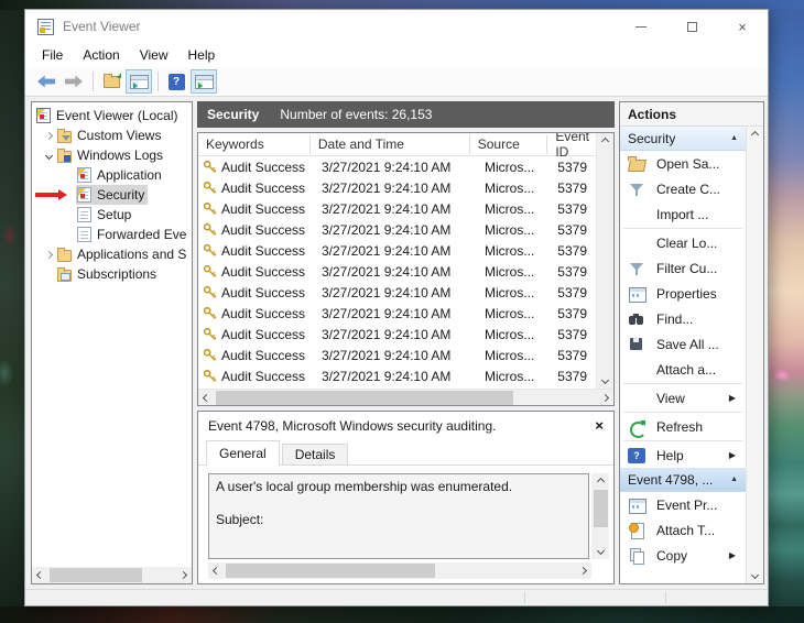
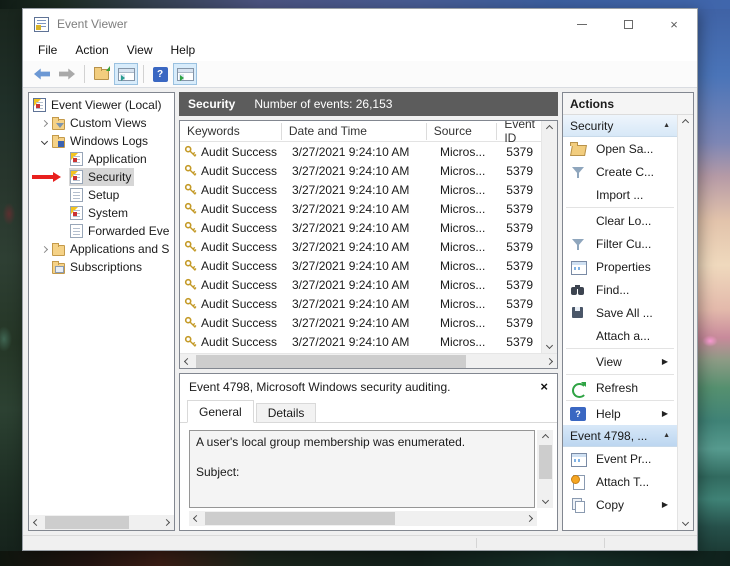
  Event Viewer
  ×
  File
  Action
  View
  Help
  Event Viewer (Local)
  Custom Views
  Windows Logs
  Application
  Security
  Setup
+ System
  Forwarded Eve
  Applications and S
  Subscriptions
  Security
  Number of events: 26,153
  Keywords
  Date and Time
  Source
  Event ID
  Audit Success
  3/27/2021 9:24:10 AM
  Micros...
  5379
  Audit Success
  3/27/2021 9:24:10 AM
  Micros...
  5379
  Audit Success
  3/27/2021 9:24:10 AM
  Micros...
  5379
  Audit Success
  3/27/2021 9:24:10 AM
  Micros...
  5379
  Audit Success
  3/27/2021 9:24:10 AM
  Micros...
  5379
  Audit Success
  3/27/2021 9:24:10 AM
  Micros...
  5379
  Audit Success
  3/27/2021 9:24:10 AM
  Micros...
  5379
  Audit Success
  3/27/2021 9:24:10 AM
  Micros...
  5379
  Audit Success
  3/27/2021 9:24:10 AM
  Micros...
  5379
  Audit Success
  3/27/2021 9:24:10 AM
  Micros...
  5379
  Audit Success
  3/27/2021 9:24:10 AM
  Micros...
  5379
  Event 4798, Microsoft Windows security auditing.
  ×
  General
  Details
  A user's local group membership was enumerated.
  Subject:
  Actions
  Security
  Open Sa...
  Create C...
  Import ...
  Clear Lo...
  Filter Cu...
  Properties
  Find...
  Save All ...
  Attach a...
  View
  ▶
  Refresh
  Help
  ▶
  Event 4798, ...
  Event Pr...
  Attach T...
  Copy
  ▶
